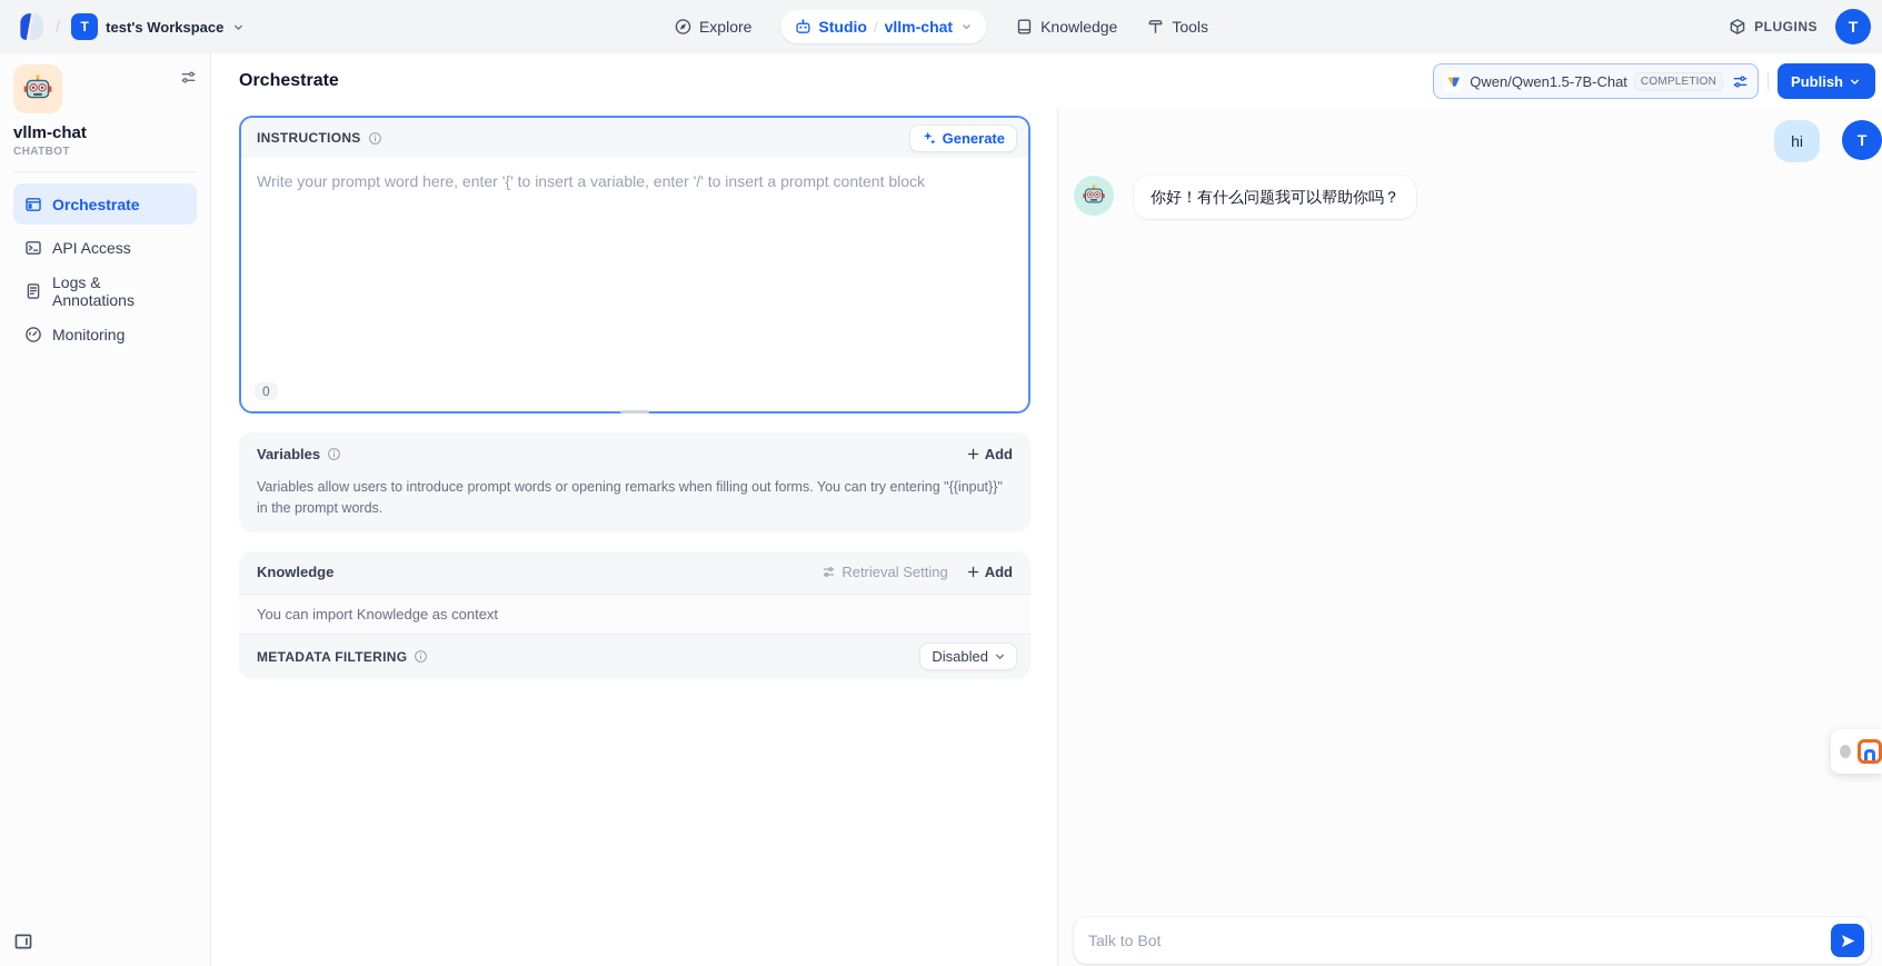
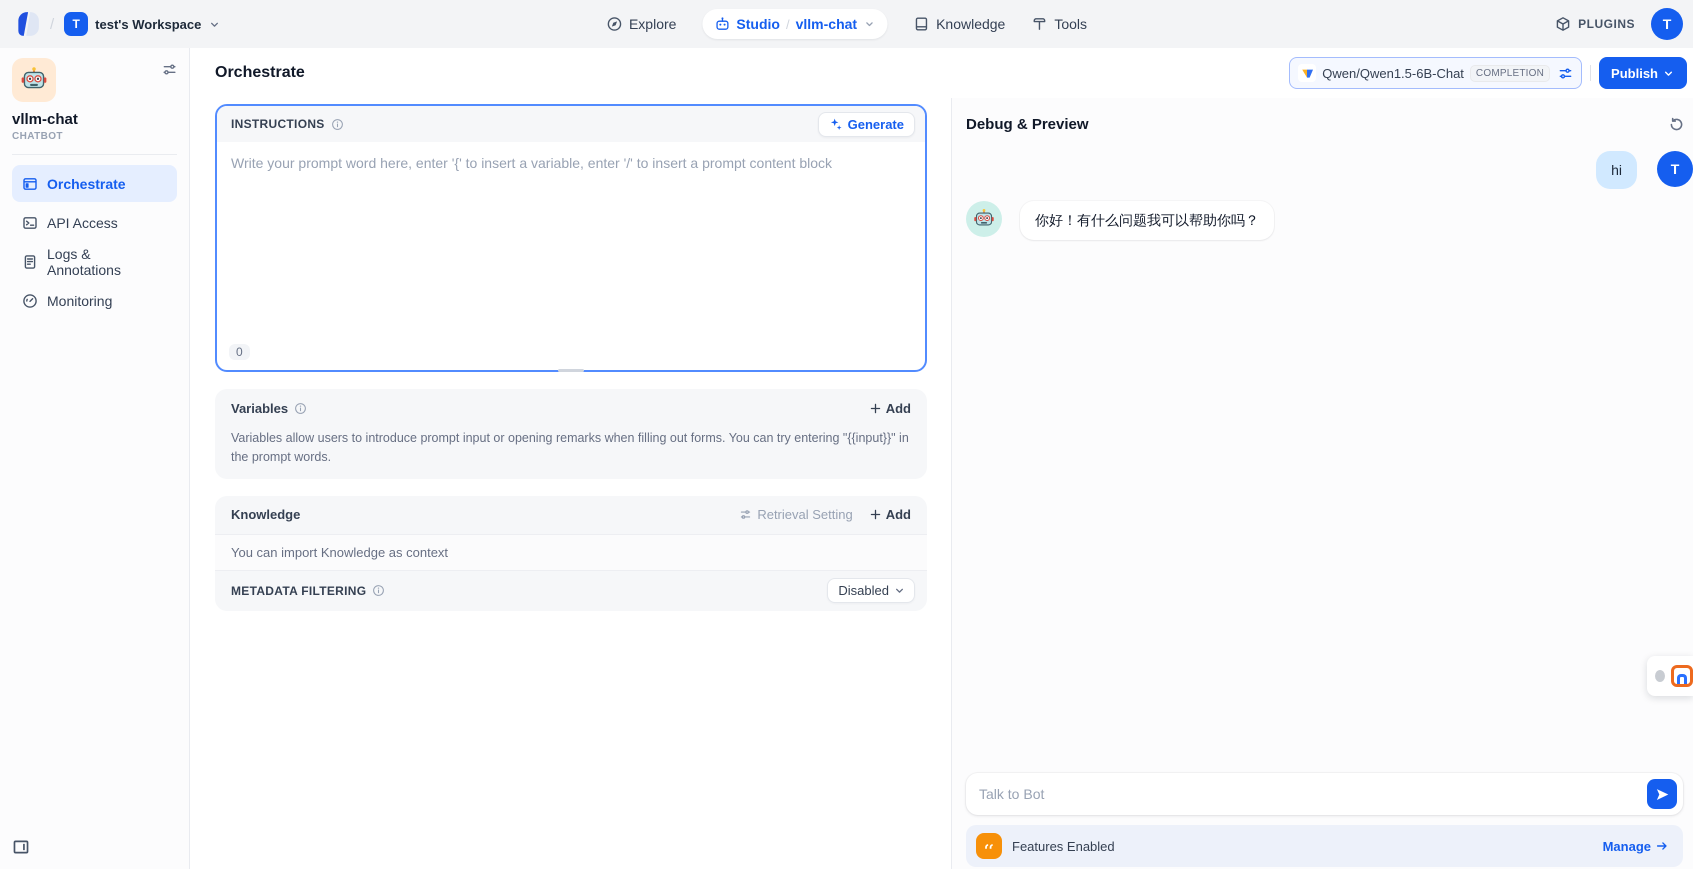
  /
  T
  test's Workspace
  Explore
  Studio
  /
  vllm-chat
  Knowledge
  Tools
  PLUGINS
  T
  vllm-chat
  CHATBOT
  Orchestrate
  API Access
  Logs & Annotations
  Monitoring
  Orchestrate
- Qwen/Qwen1.5-7B-Chat
+ Qwen/Qwen1.5-6B-Chat
  COMPLETION
  Publish
  INSTRUCTIONS
  Generate
  Write your prompt word here, enter '{' to insert a variable, enter '/' to insert a prompt content block
  0
  Variables
  Add
- Variables allow users to introduce prompt words or opening remarks when filling out forms. You can try entering "{{input}}" in the prompt words.
+ Variables allow users to introduce prompt input or opening remarks when filling out forms. You can try entering "{{input}}" in the prompt words.
  Knowledge
  Retrieval Setting
  Add
  You can import Knowledge as context
  METADATA FILTERING
  Disabled
+ Debug & Preview
  hi
  T
  你好！有什么问题我可以帮助你吗？
  Talk to Bot
+ Features Enabled
+ Manage
